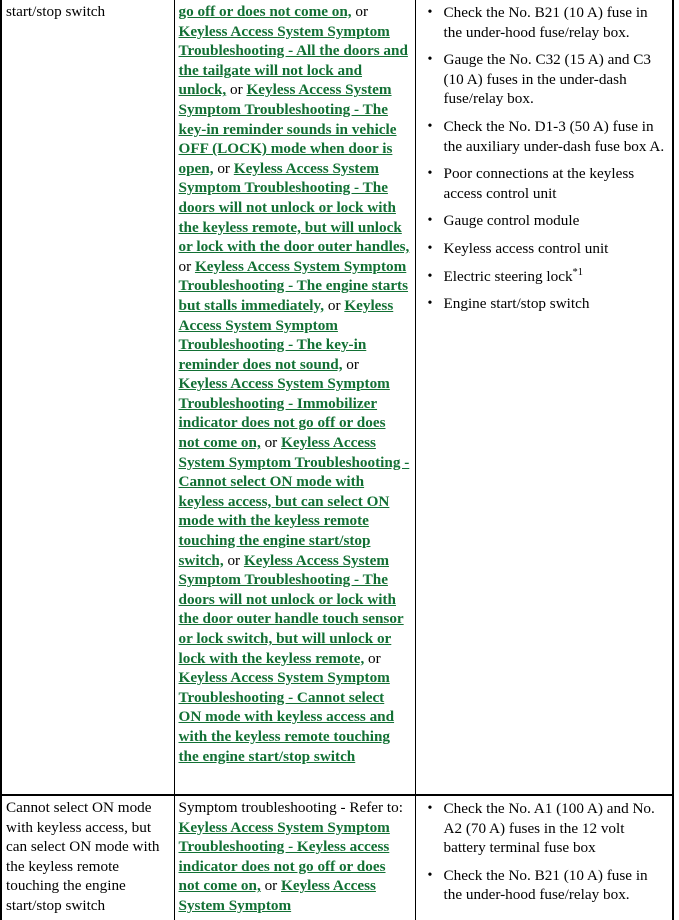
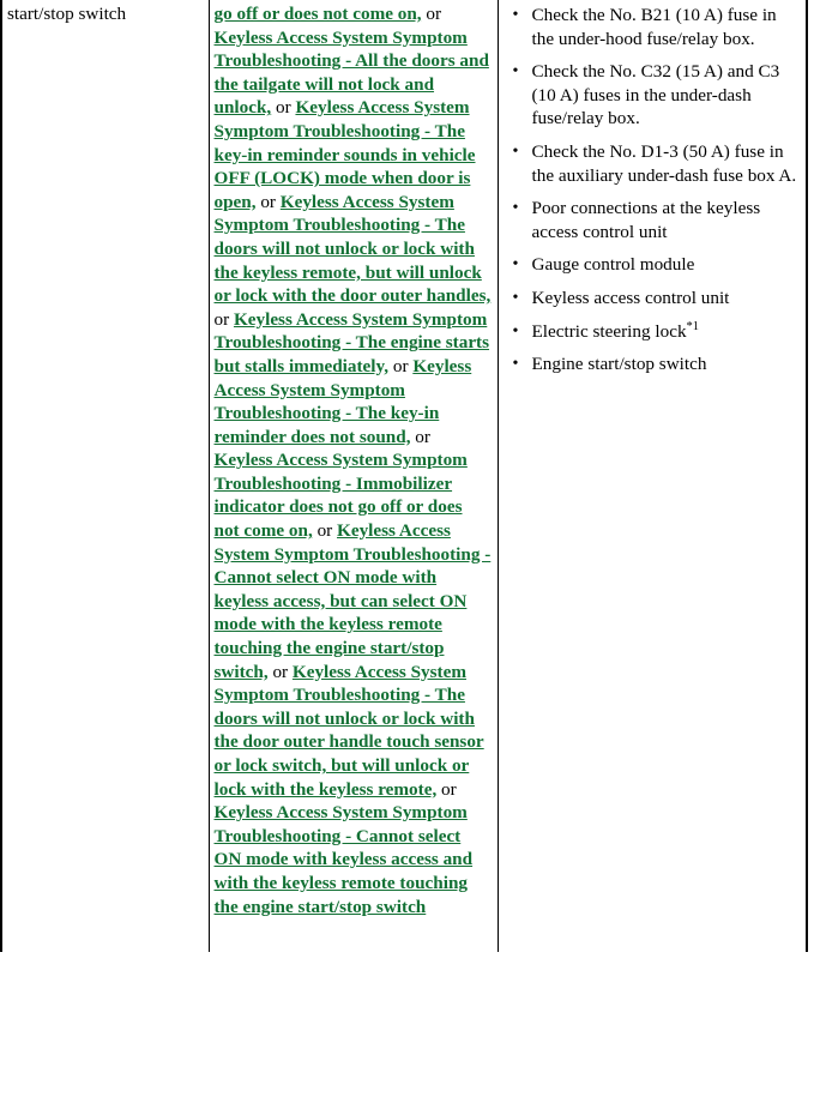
- start/stop switch	go off or does not come on, or Keyless Access System Symptom Troubleshooting - All the doors and the tailgate will not lock and unlock, or Keyless Access System Symptom Troubleshooting - The key-in reminder sounds in vehicle OFF (LOCK) mode when door is open, or Keyless Access System Symptom Troubleshooting - The doors will not unlock or lock with the keyless remote, but will unlock or lock with the door outer handles, or Keyless Access System Symptom Troubleshooting - The engine starts but stalls immediately, or Keyless Access System Symptom Troubleshooting - The key-in reminder does not sound, or Keyless Access System Symptom Troubleshooting - Immobilizer indicator does not go off or does not come on, or Keyless Access System Symptom Troubleshooting - Cannot select ON mode with keyless access, but can select ON mode with the keyless remote touching the engine start/stop switch, or Keyless Access System Symptom Troubleshooting - The doors will not unlock or lock with the door outer handle touch sensor or lock switch, but will unlock or lock with the keyless remote, or Keyless Access System Symptom Troubleshooting - Cannot select ON mode with keyless access and with the keyless remote touching the engine start/stop switch	Check the No. B21 (10 A) fuse in the under-hood fuse/relay box.Gauge the No. C32 (15 A) and C3 (10 A) fuses in the under-dash fuse/relay box.Check the No. D1-3 (50 A) fuse in the auxiliary under-dash fuse box A.Poor connections at the keyless access control unitGauge control moduleKeyless access control unitElectric steering lock*1Engine start/stop switch
+ start/stop switch	go off or does not come on, or Keyless Access System Symptom Troubleshooting - All the doors and the tailgate will not lock and unlock, or Keyless Access System Symptom Troubleshooting - The key-in reminder sounds in vehicle OFF (LOCK) mode when door is open, or Keyless Access System Symptom Troubleshooting - The doors will not unlock or lock with the keyless remote, but will unlock or lock with the door outer handles, or Keyless Access System Symptom Troubleshooting - The engine starts but stalls immediately, or Keyless Access System Symptom Troubleshooting - The key-in reminder does not sound, or Keyless Access System Symptom Troubleshooting - Immobilizer indicator does not go off or does not come on, or Keyless Access System Symptom Troubleshooting - Cannot select ON mode with keyless access, but can select ON mode with the keyless remote touching the engine start/stop switch, or Keyless Access System Symptom Troubleshooting - The doors will not unlock or lock with the door outer handle touch sensor or lock switch, but will unlock or lock with the keyless remote, or Keyless Access System Symptom Troubleshooting - Cannot select ON mode with keyless access and with the keyless remote touching the engine start/stop switch	Check the No. B21 (10 A) fuse in the under-hood fuse/relay box.Check the No. C32 (15 A) and C3 (10 A) fuses in the under-dash fuse/relay box.Check the No. D1-3 (50 A) fuse in the auxiliary under-dash fuse box A.Poor connections at the keyless access control unitGauge control moduleKeyless access control unitElectric steering lock*1Engine start/stop switch
- Cannot select ON mode with keyless access, but can select ON mode with the keyless remote touching the engine start/stop switch	Symptom troubleshooting - Refer to: Keyless Access System Symptom Troubleshooting - Keyless access indicator does not go off or does not come on, or Keyless Access System Symptom	Check the No. A1 (100 A) and No. A2 (70 A) fuses in the 12 volt battery terminal fuse boxCheck the No. B21 (10 A) fuse in the under-hood fuse/relay box.
